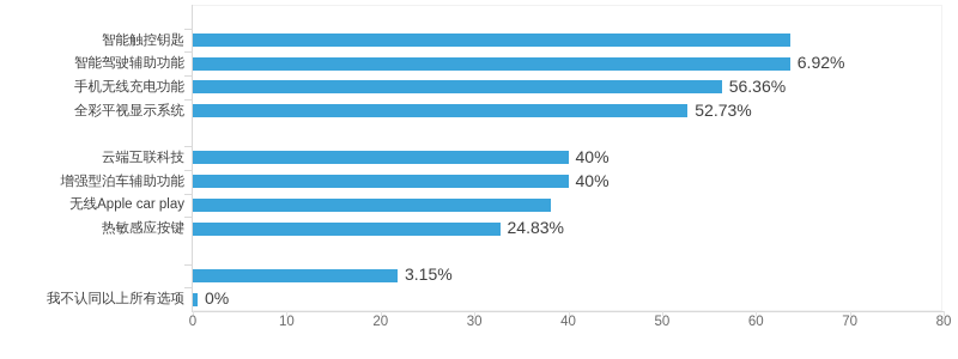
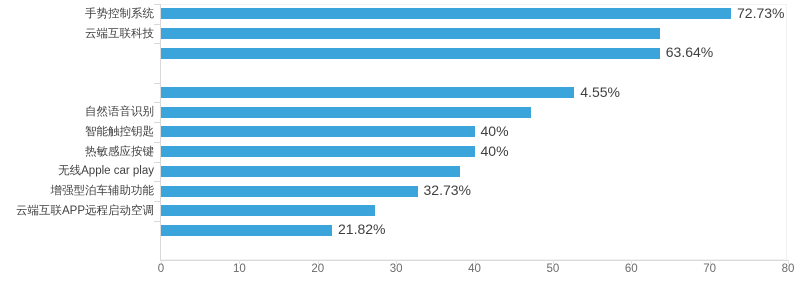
+ 手势控制系统
+ 72.73%
- 智能触控钥匙
+ 云端互联科技
- 智能驾驶辅助功能
- 6.92%
+ 63.64%
- 手机无线充电功能
- 56.36%
- 全彩平视显示系统
- 52.73%
+ 4.55%
+ 自然语音识别
- 云端互联科技
+ 智能触控钥匙
  40%
- 增强型泊车辅助功能
+ 热敏感应按键
  40%
  无线Apple car play
- 热敏感应按键
+ 增强型泊车辅助功能
- 24.83%
+ 32.73%
+ 云端互联APP远程启动空调
- 3.15%
+ 21.82%
- 我不认同以上所有选项
- 0%
  0
  10
  20
  30
  40
  50
  60
  70
  80
